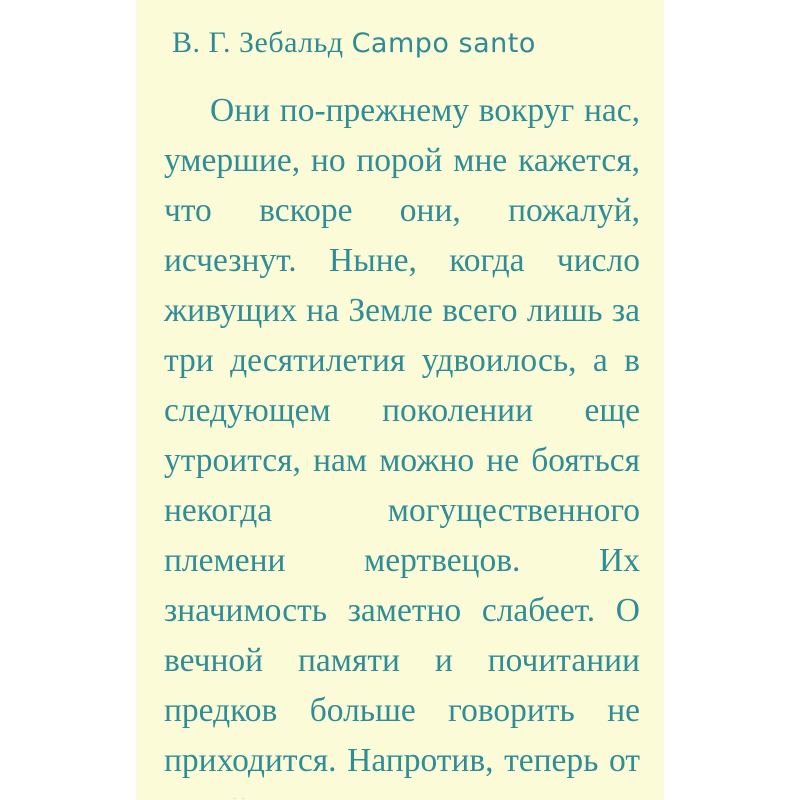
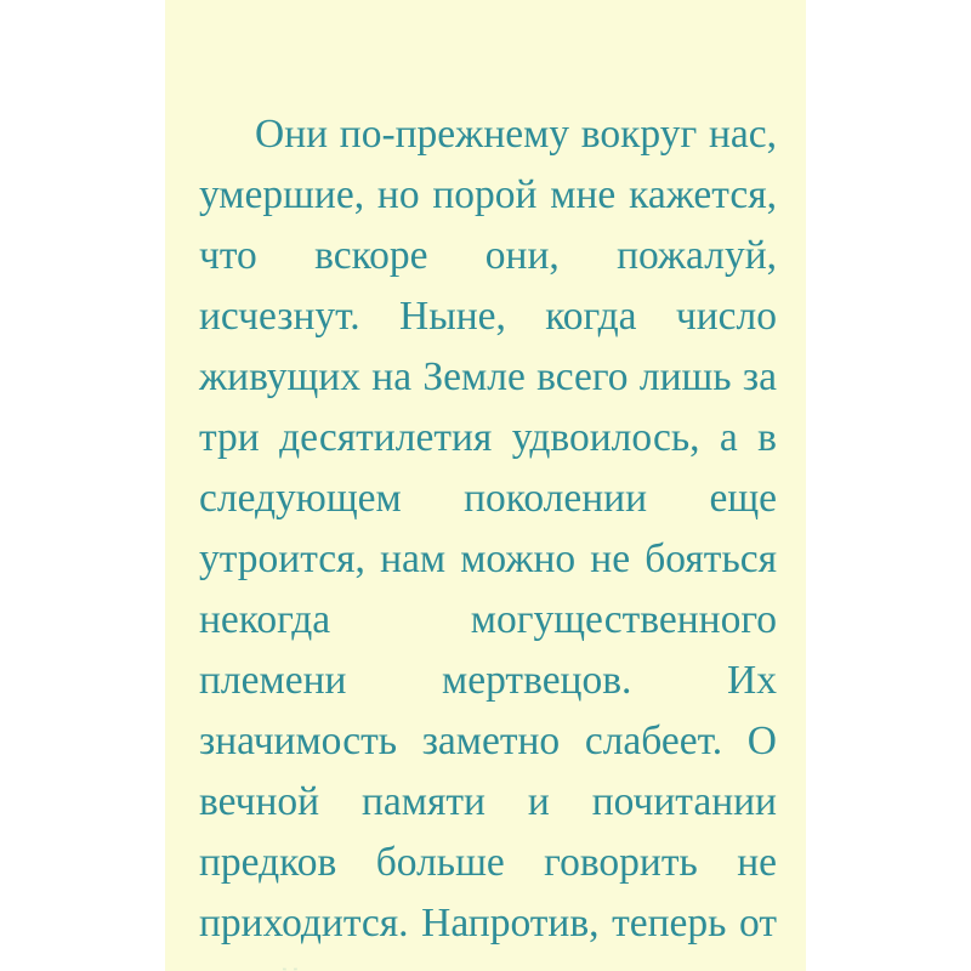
- В. Г. Зебальд Campo santo
  Они по-прежнему вокруг нас, умершие, но порой мне кажется, что вскоре они, пожалуй, исчезнут. Ныне, когда число живущих на Земле всего лишь за три десятилетия удвоилось, а в следующем поколении еще утроится, нам можно не бояться некогда могущественного племени мертвецов. Их значимость заметно слабеет. О вечной памяти и почитании предков больше говорить не приходится. Напротив, теперь от
